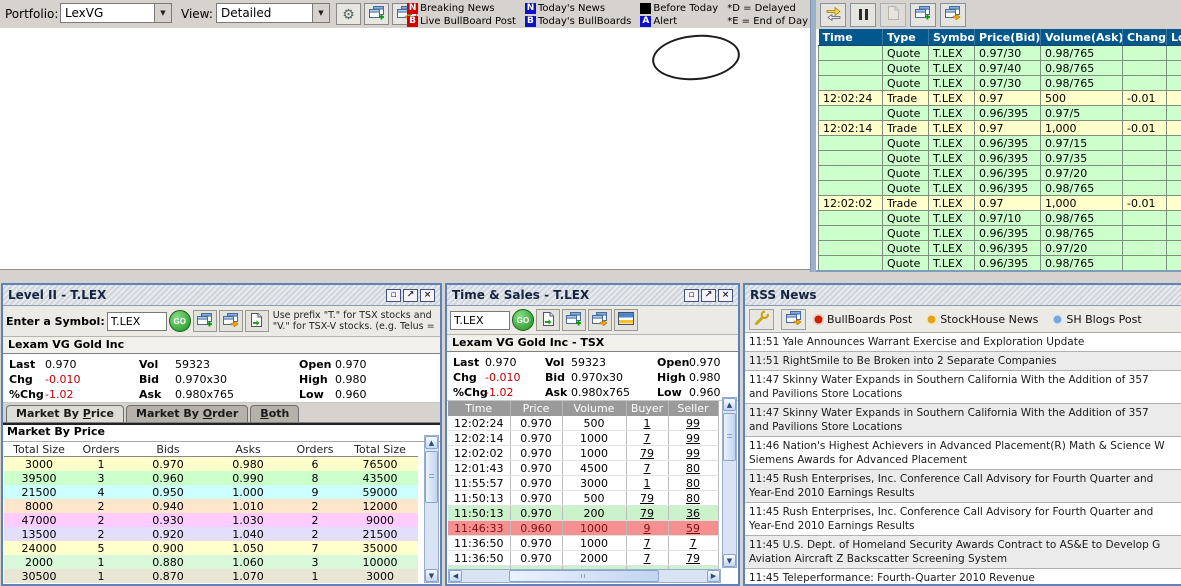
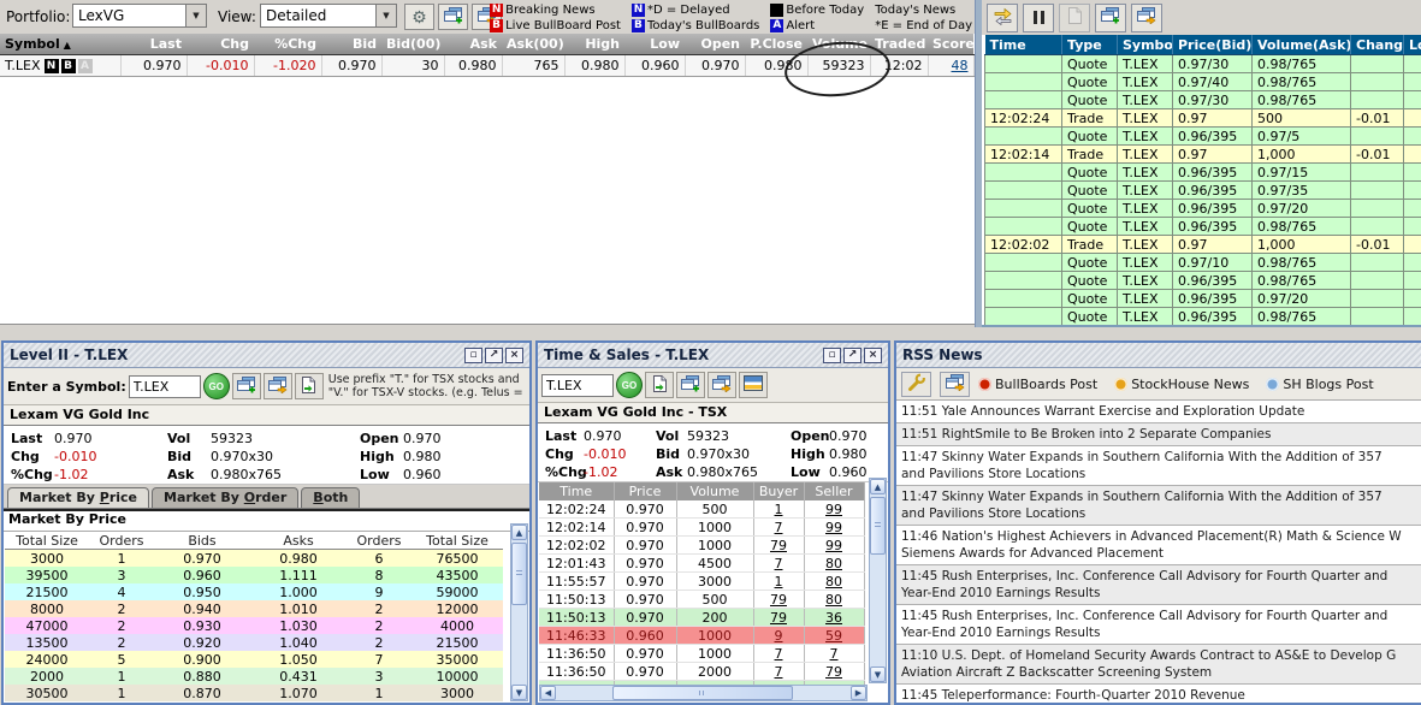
  Portfolio:
  LexVG
  ▼
  View:
  Detailed
  ▼
  ⚙
  N
  Breaking News
  B
  Live BullBoard Post
  N
- Today's News
+ *D = Delayed
  B
  Today's BullBoards
  Before Today
  A
  Alert
- *D = Delayed
+ Today's News
  *E = End of Day
+ Symbol ▲	Last	Chg	%Chg	Bid	Bid(00)	Ask	Ask(00)	High	Low	Open	P.Close	Volume	Traded	Score
+ T.LEX N B A	0.970	-0.010	-1.020	0.970	30	0.980	765	0.980	0.960	0.970	0.980	59323	12:02	48
  Time	Type	Symbo	Price(Bid)	Volume(Ask)	Chang	L
  	Quote	T.LEX	0.97/30	0.98/765
  	Quote	T.LEX	0.97/40	0.98/765
  	Quote	T.LEX	0.97/30	0.98/765
  12:02:24	Trade	T.LEX	0.97	500	-0.01
  	Quote	T.LEX	0.96/395	0.97/5
  12:02:14	Trade	T.LEX	0.97	1,000	-0.01
  	Quote	T.LEX	0.96/395	0.97/15
  	Quote	T.LEX	0.96/395	0.97/35
  	Quote	T.LEX	0.96/395	0.97/20
  	Quote	T.LEX	0.96/395	0.98/765
  12:02:02	Trade	T.LEX	0.97	1,000	-0.01
  	Quote	T.LEX	0.97/10	0.98/765
  	Quote	T.LEX	0.96/395	0.98/765
  	Quote	T.LEX	0.96/395	0.97/20
  	Quote	T.LEX	0.96/395	0.98/765
  Level II - T.LEX
  ▫
  ↗
  ×
  Enter a Symbol:
  T.LEX
  GO
  Use prefix "T." for TSX stocks and
  "V." for TSX-V stocks. (e.g. Telus =
  Lexam VG Gold Inc
  Last 0.970
  Chg -0.010
  %Chg-1.02
  Vol 59323
  Bid 0.970x30
  Ask 0.980x765
  Open 0.970
  High 0.980
  Low 0.960
  Market By Price
  Market By Order
  Both
  Market By Price
  Total Size	Orders	Bids	Asks	Orders	Total Size
  3000	1	0.970	0.980	6	76500
- 39500	3	0.960	0.990	8	43500
+ 39500	3	0.960	1.111	8	43500
  21500	4	0.950	1.000	9	59000
  8000	2	0.940	1.010	2	12000
- 47000	2	0.930	1.030	2	9000
+ 47000	2	0.930	1.030	2	4000
  13500	2	0.920	1.040	2	21500
  24000	5	0.900	1.050	7	35000
- 2000	1	0.880	1.060	3	10000
+ 2000	1	0.880	0.431	3	10000
  30500	1	0.870	1.070	1	3000
  ▲
  ▼
  Time & Sales - T.LEX
  ▫
  ↗
  ×
  T.LEX
  GO
  Lexam VG Gold Inc - TSX
  Last 0.970
  Chg -0.010
  %Chg-1.02
  Vol 59323
  Bid 0.970x30
  Ask 0.980x765
  Open0.970
  High 0.980
  Low 0.960
  Time	Price	Volume	Buyer	Seller
  12:02:24	0.970	500	1	99
  12:02:14	0.970	1000	7	99
  12:02:02	0.970	1000	79	99
  12:01:43	0.970	4500	7	80
  11:55:57	0.970	3000	1	80
  11:50:13	0.970	500	79	80
  11:50:13	0.970	200	79	36
  11:46:33	0.960	1000	9	59
  11:36:50	0.970	1000	7	7
  11:36:50	0.970	2000	7	79
  ▲
  ▼
  ◀
  ▶
  RSS News
  BullBoards Post
  StockHouse News
  SH Blogs Post
  11:51 Yale Announces Warrant Exercise and Exploration Update
  11:51 RightSmile to Be Broken into 2 Separate Companies
  11:47 Skinny Water Expands in Southern California With the Addition of 357
  and Pavilions Store Locations
  11:47 Skinny Water Expands in Southern California With the Addition of 357
  and Pavilions Store Locations
  11:46 Nation's Highest Achievers in Advanced Placement(R) Math & Science W
  Siemens Awards for Advanced Placement
  11:45 Rush Enterprises, Inc. Conference Call Advisory for Fourth Quarter and
  Year-End 2010 Earnings Results
  11:45 Rush Enterprises, Inc. Conference Call Advisory for Fourth Quarter and
  Year-End 2010 Earnings Results
- 11:45 U.S. Dept. of Homeland Security Awards Contract to AS&E to Develop G
+ 11:10 U.S. Dept. of Homeland Security Awards Contract to AS&E to Develop G
  Aviation Aircraft Z Backscatter Screening System
  11:45 Teleperformance: Fourth-Quarter 2010 Revenue
